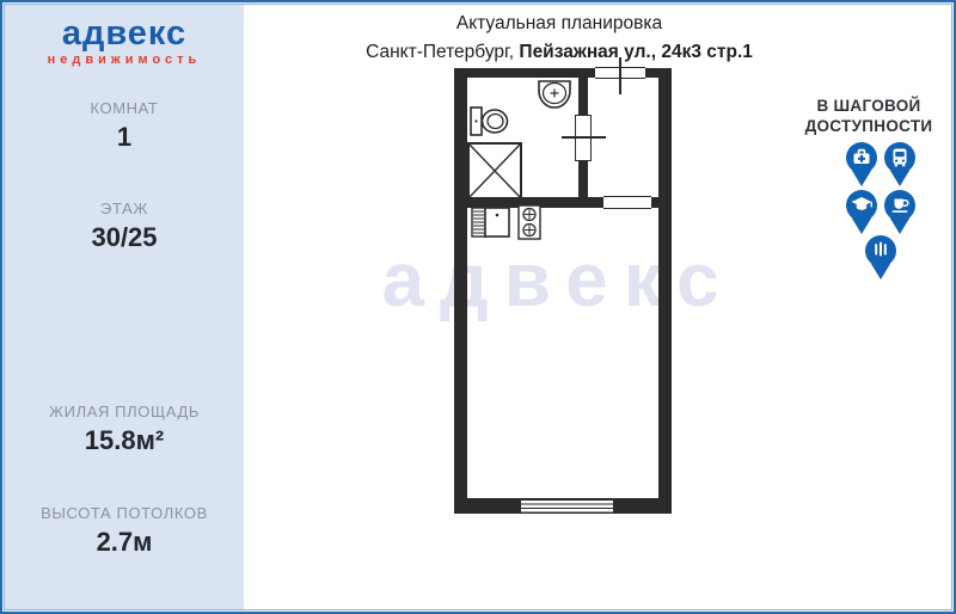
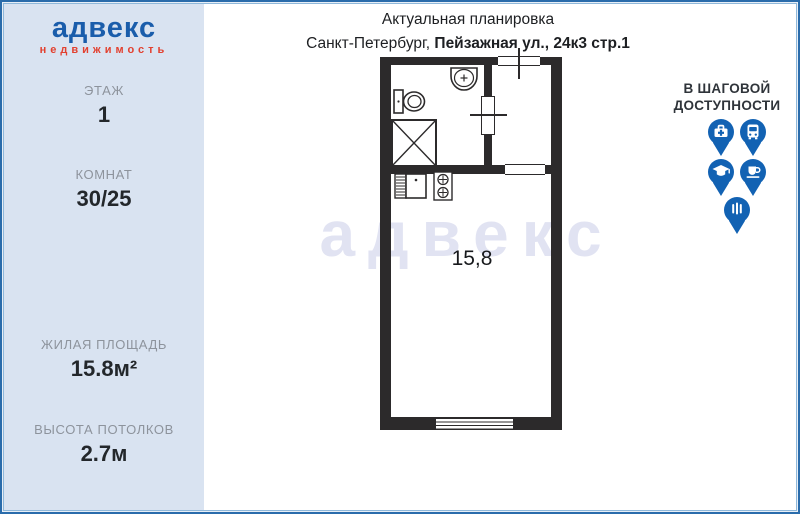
  адвекс
  недвижимость
- КОМНАТ
+ ЭТАЖ
  1
- ЭТАЖ
+ КОМНАТ
  30/25
  ЖИЛАЯ ПЛОЩАДЬ
  15.8м²
  ВЫСОТА ПОТОЛКОВ
  2.7м
  Актуальная планировка
  Санкт-Петербург, Пейзажная ул., 24к3 стр.1
  адвекс
+ 15,8
  В ШАГОВОЙ
  ДОСТУПНОСТИ
